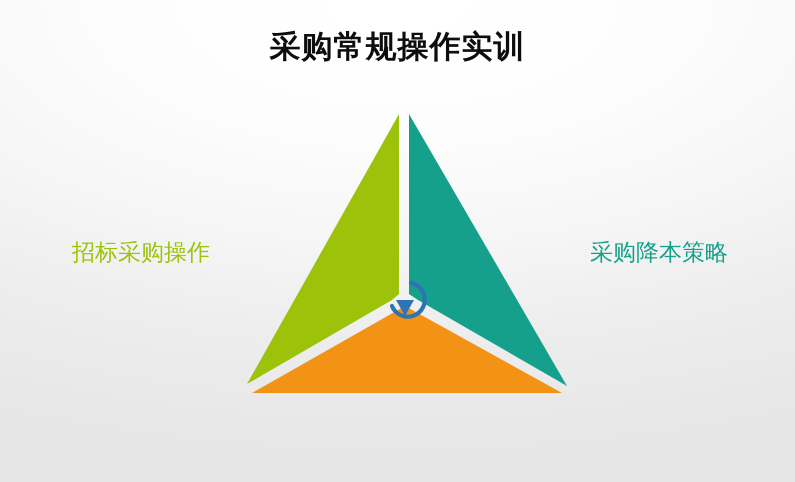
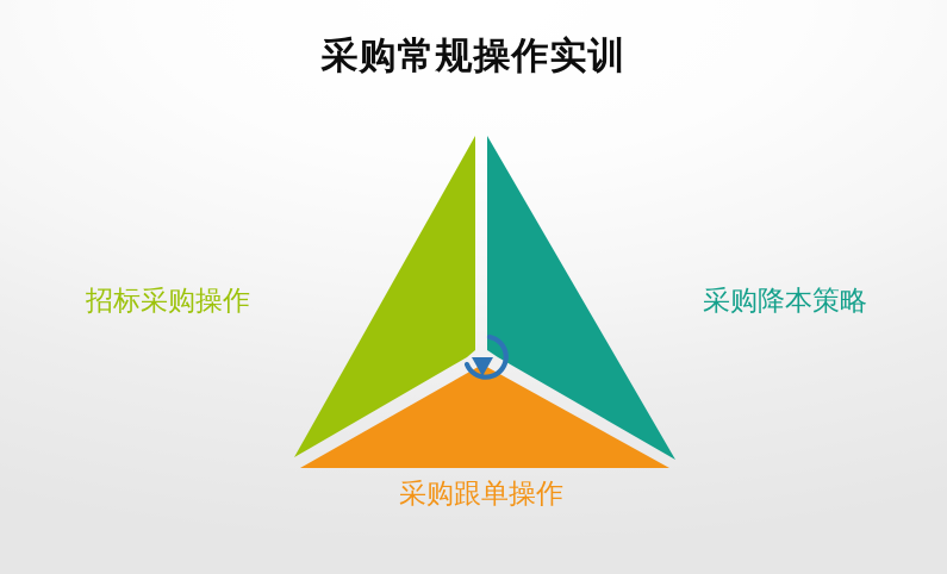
  采购常规操作实训
  招标采购操作
  采购降本策略
+ 采购跟单操作
